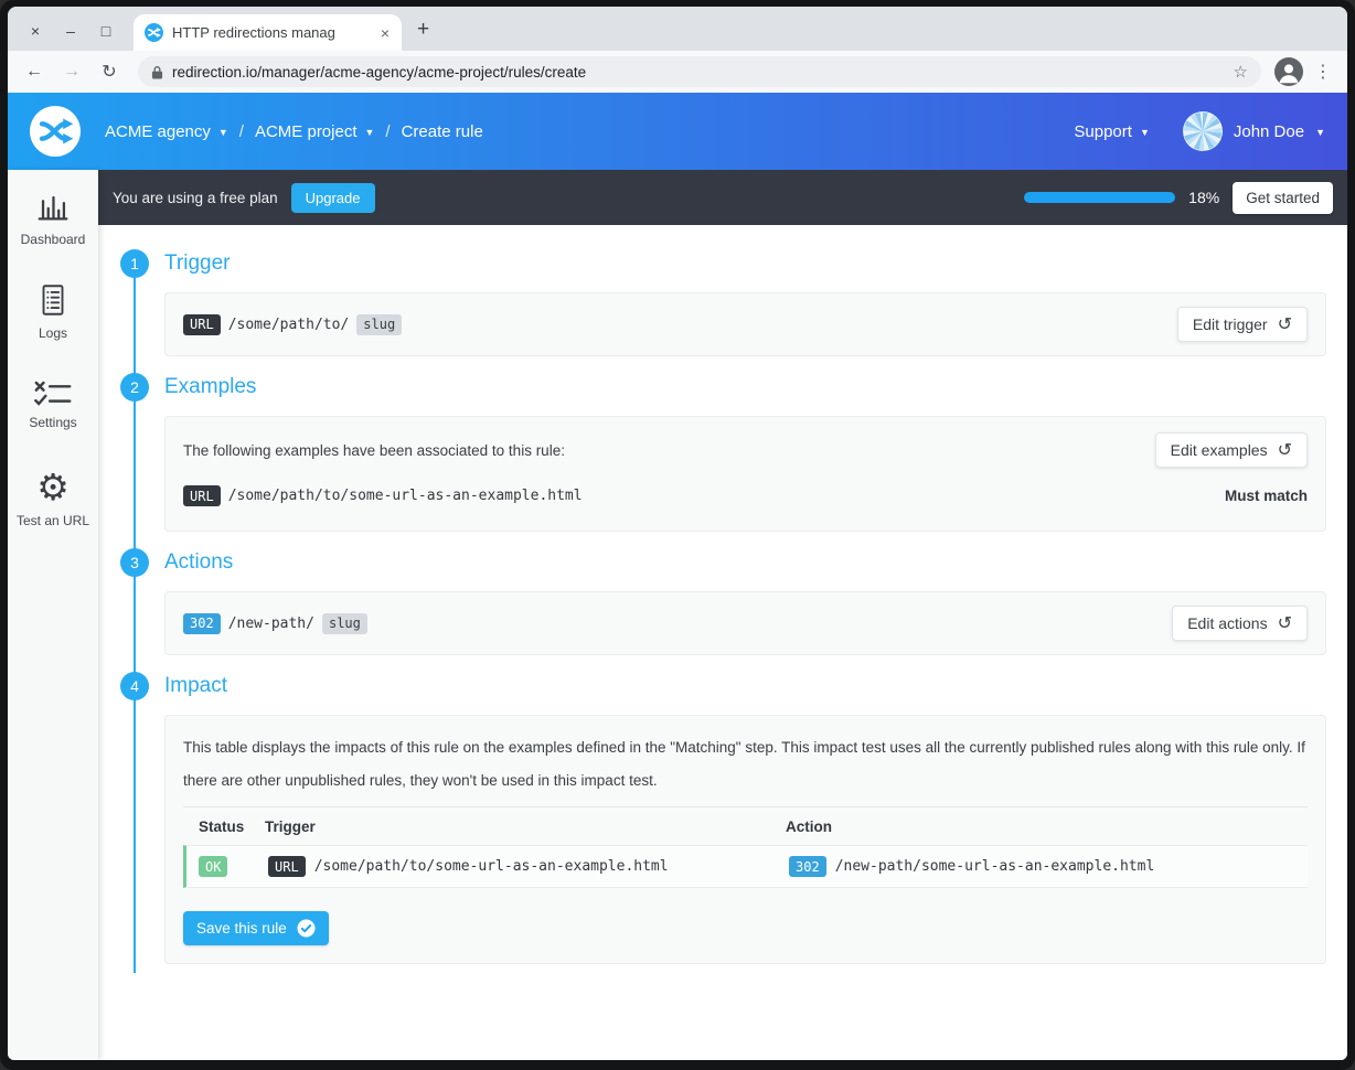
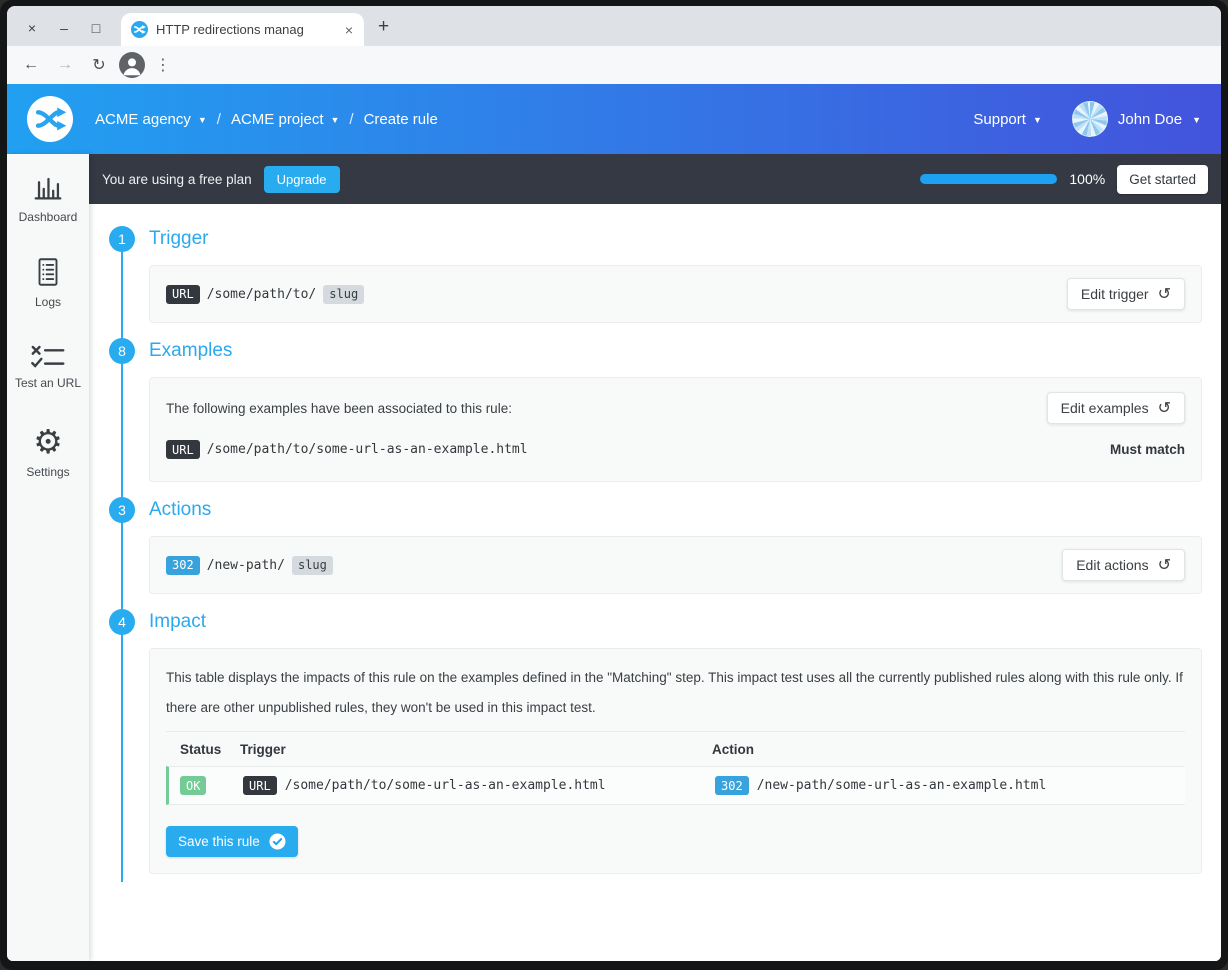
  ×
  –
  □
  HTTP redirections manag
  ×
  +
  ←
  →
  ↻
- redirection.io/manager/acme-agency/acme-project/rules/create
- ☆
  ⋮
  ACME agency
  ▼
  /
  ACME project
  ▼
  /
  Create rule
  Support
  ▼
  John Doe
  ▼
  Dashboard
  Logs
- Settings
+ Test an URL
  ⚙
- Test an URL
+ Settings
  You are using a free plan
  Upgrade
- 18%
+ 100%
  Get started
  1
  Trigger
  URL
  /some/path/to/
  slug
  Edit trigger
  ↺
- 2
+ 8
  Examples
  The following examples have been associated to this rule:
  Edit examples
  ↺
  URL
  /some/path/to/some-url-as-an-example.html
  Must match
  3
  Actions
  302
  /new-path/
  slug
  Edit actions
  ↺
  4
  Impact
  This table displays the impacts of this rule on the examples defined in the "Matching" step. This impact test uses all the currently published rules along with this rule only. If there are other unpublished rules, they won't be used in this impact test.
  Status
  Trigger
  Action
  OK
  URL
  /some/path/to/some-url-as-an-example.html
  302
  /new-path/some-url-as-an-example.html
  Save this rule
